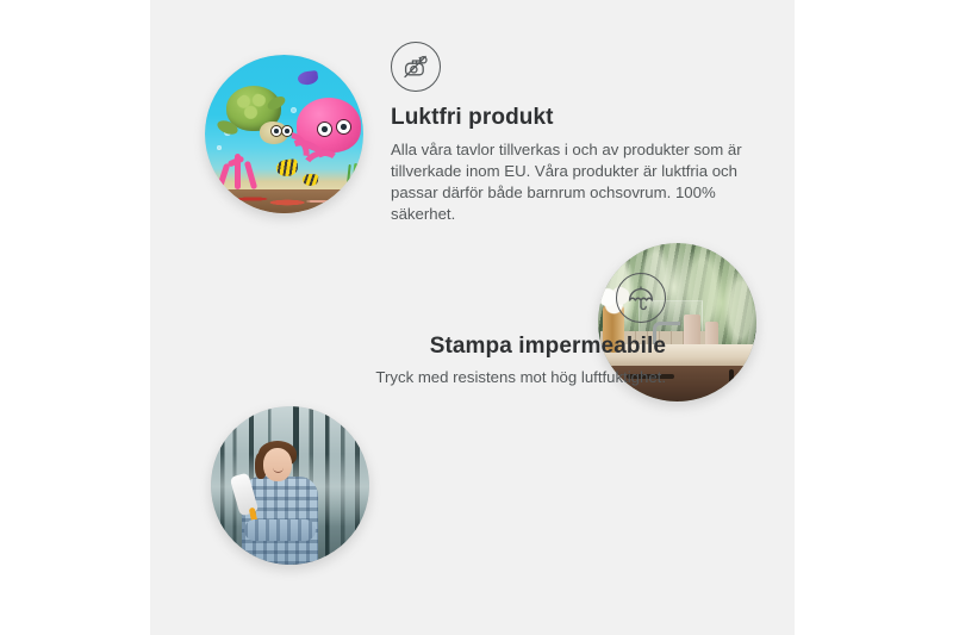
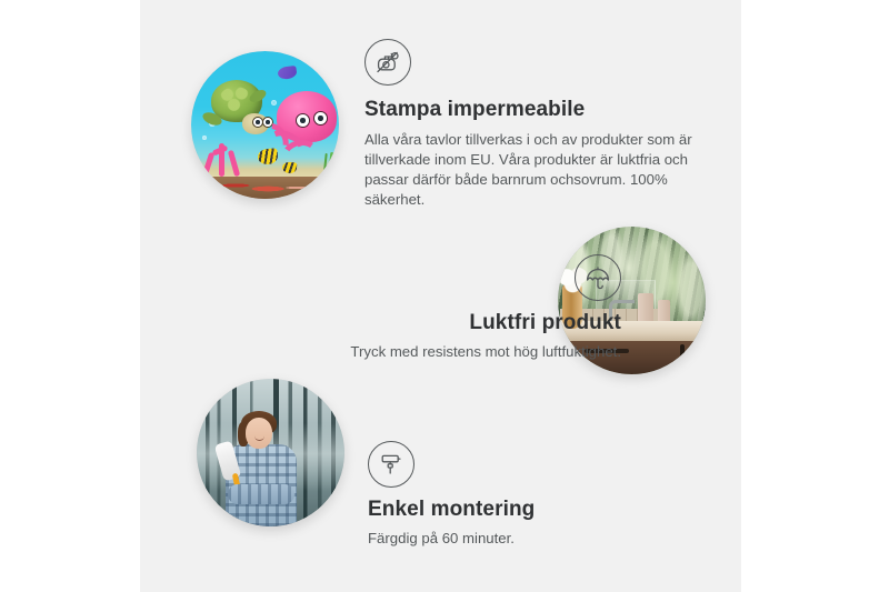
- Luktfri produkt
+ Stampa impermeabile
  Alla våra tavlor tillverkas i och av produkter som är tillverkade inom EU. Våra produkter är luktfria och passar därför både barnrum ochsovrum. 100% säkerhet.
- Stampa impermeabile
+ Luktfri produkt
  Tryck med resistens mot hög luftfuktighet.
+ Enkel montering
+ Färgdig på 60 minuter.
